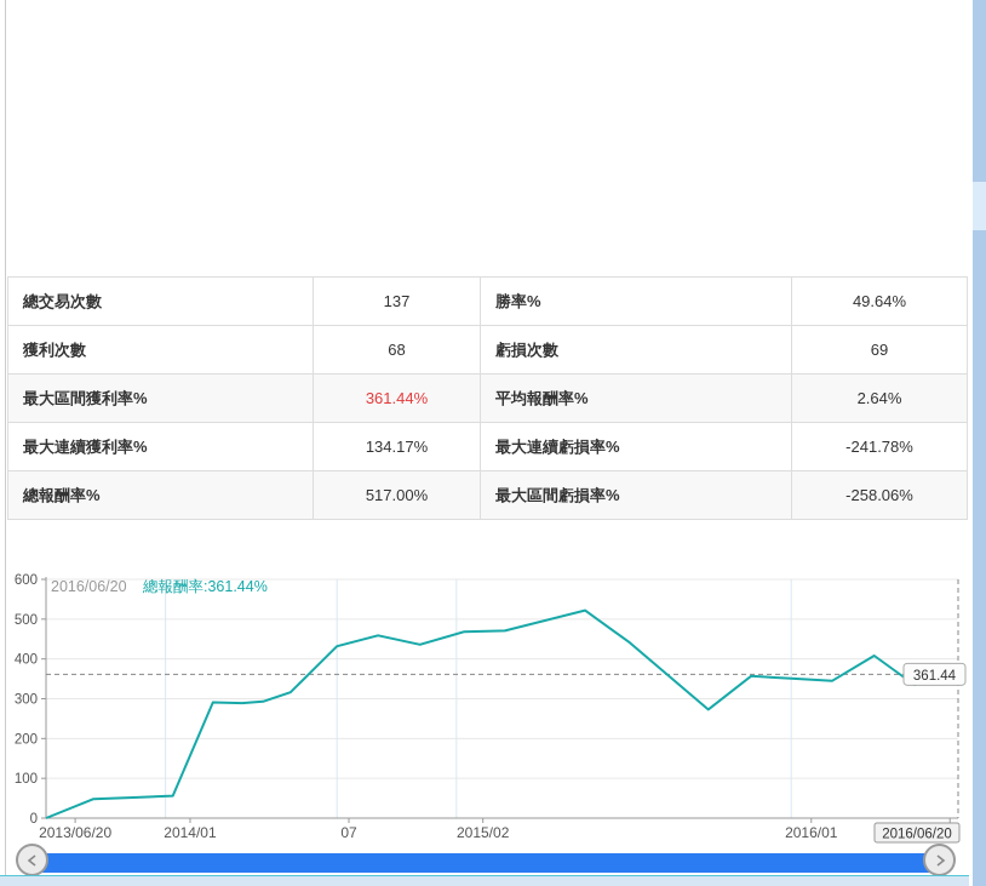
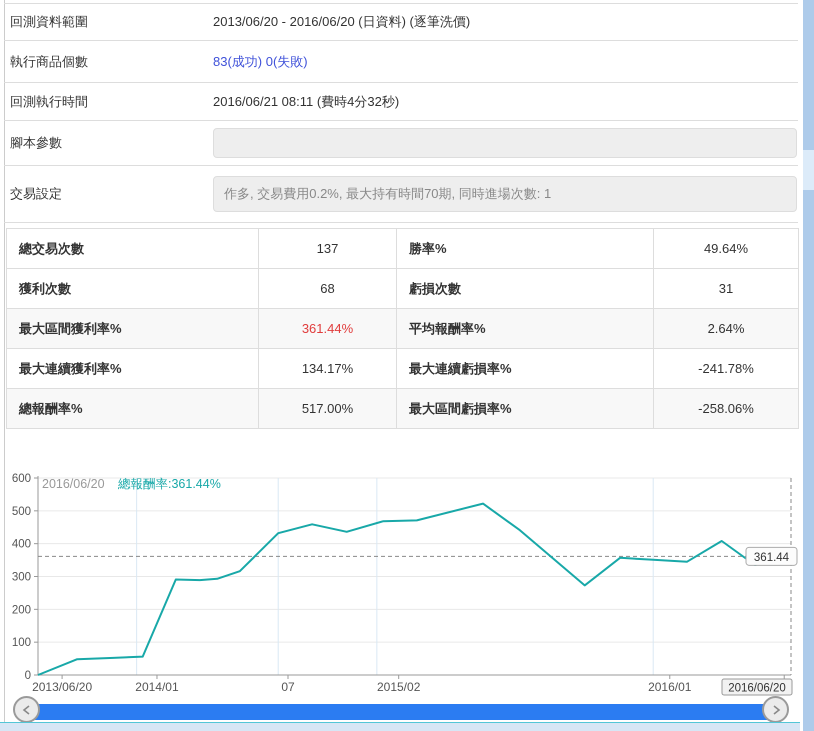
+ 回測資料範圍
+ 2013/06/20 - 2016/06/20 (日資料) (逐筆洗價)
+ 執行商品個數
+ 83(成功) 0(失敗)
+ 回測執行時間
+ 2016/06/21 08:11 (費時4分32秒)
+ 腳本參數
+ 交易設定
+ 作多, 交易費用0.2%, 最大持有時間70期, 同時進場次數: 1
  總交易次數	137	勝率%	49.64%
- 獲利次數	68	虧損次數	69
+ 獲利次數	68	虧損次數	31
  最大區間獲利率%	361.44%	平均報酬率%	2.64%
  最大連續獲利率%	134.17%	最大連續虧損率%	-241.78%
  總報酬率%	517.00%	最大區間虧損率%	-258.06%
  0
  100
  200
  300
  400
  500
  600
  2013/06/20
  2014/01
  07
  2015/02
  2016/01
  2016/06/20
  總報酬率:361.44%
  361.44
  2016/06/20
